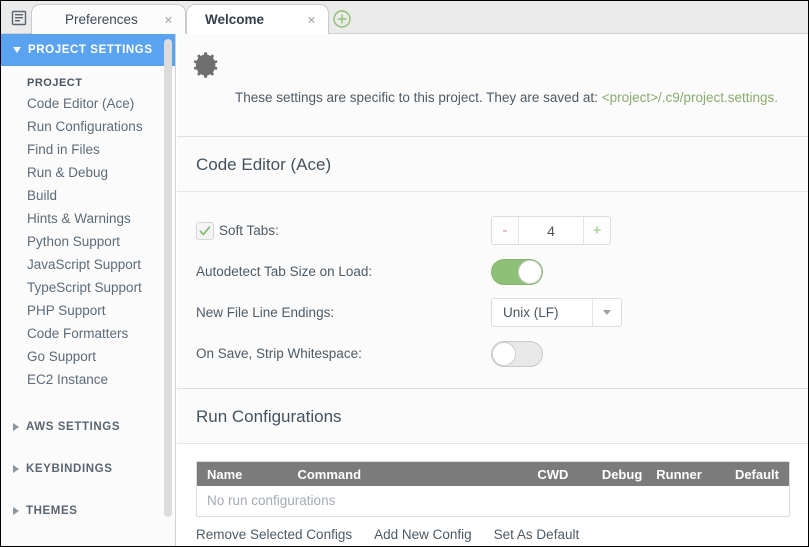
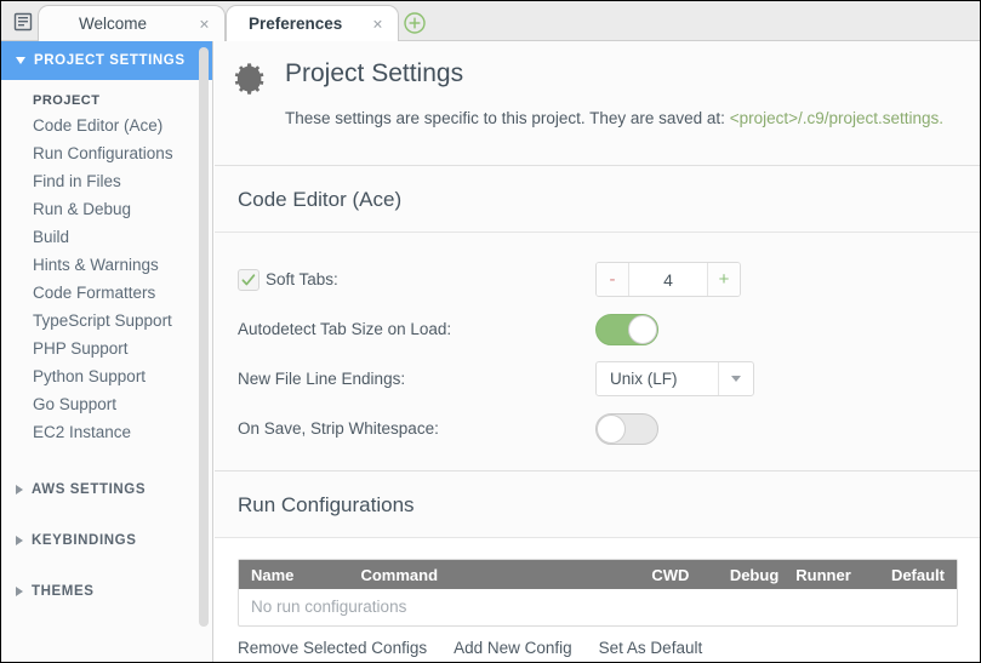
- Preferences
+ Welcome
  ×
- Welcome
+ Preferences
  ×
  PROJECT SETTINGS
  PROJECT
  Code Editor (Ace)
  Run Configurations
  Find in Files
  Run & Debug
  Build
  Hints & Warnings
- Python Support
+ Code Formatters
- JavaScript Support
  TypeScript Support
  PHP Support
- Code Formatters
+ Python Support
  Go Support
  EC2 Instance
  AWS SETTINGS
  KEYBINDINGS
  THEMES
+ Project Settings
  These settings are specific to this project. They are saved at: <project>/.c9/project.settings.
  Code Editor (Ace)
  Soft Tabs:
  -
  4
  +
  Autodetect Tab Size on Load:
  New File Line Endings:
  Unix (LF)
  On Save, Strip Whitespace:
  Run Configurations
  Name
  Command
  CWD
  Debug
  Runner
  Default
  No run configurations
  Remove Selected Configs
  Add New Config
  Set As Default
